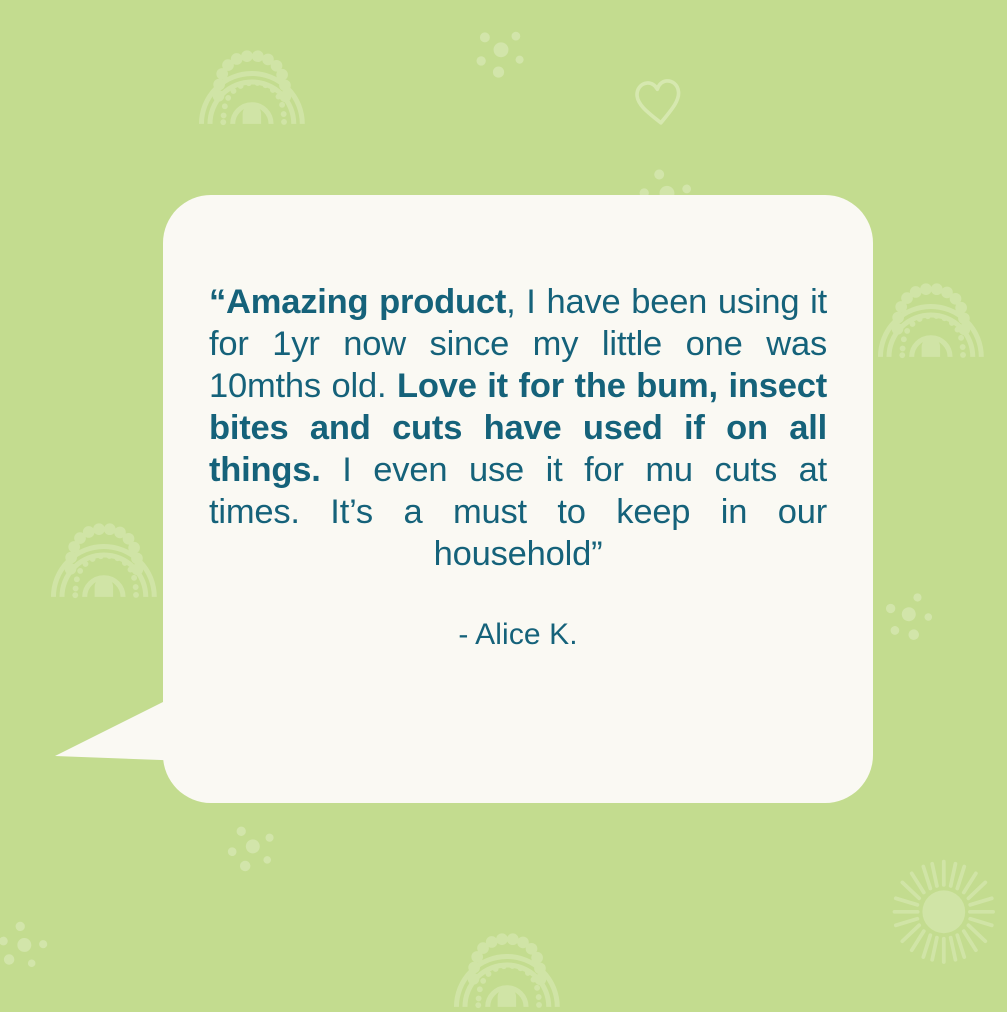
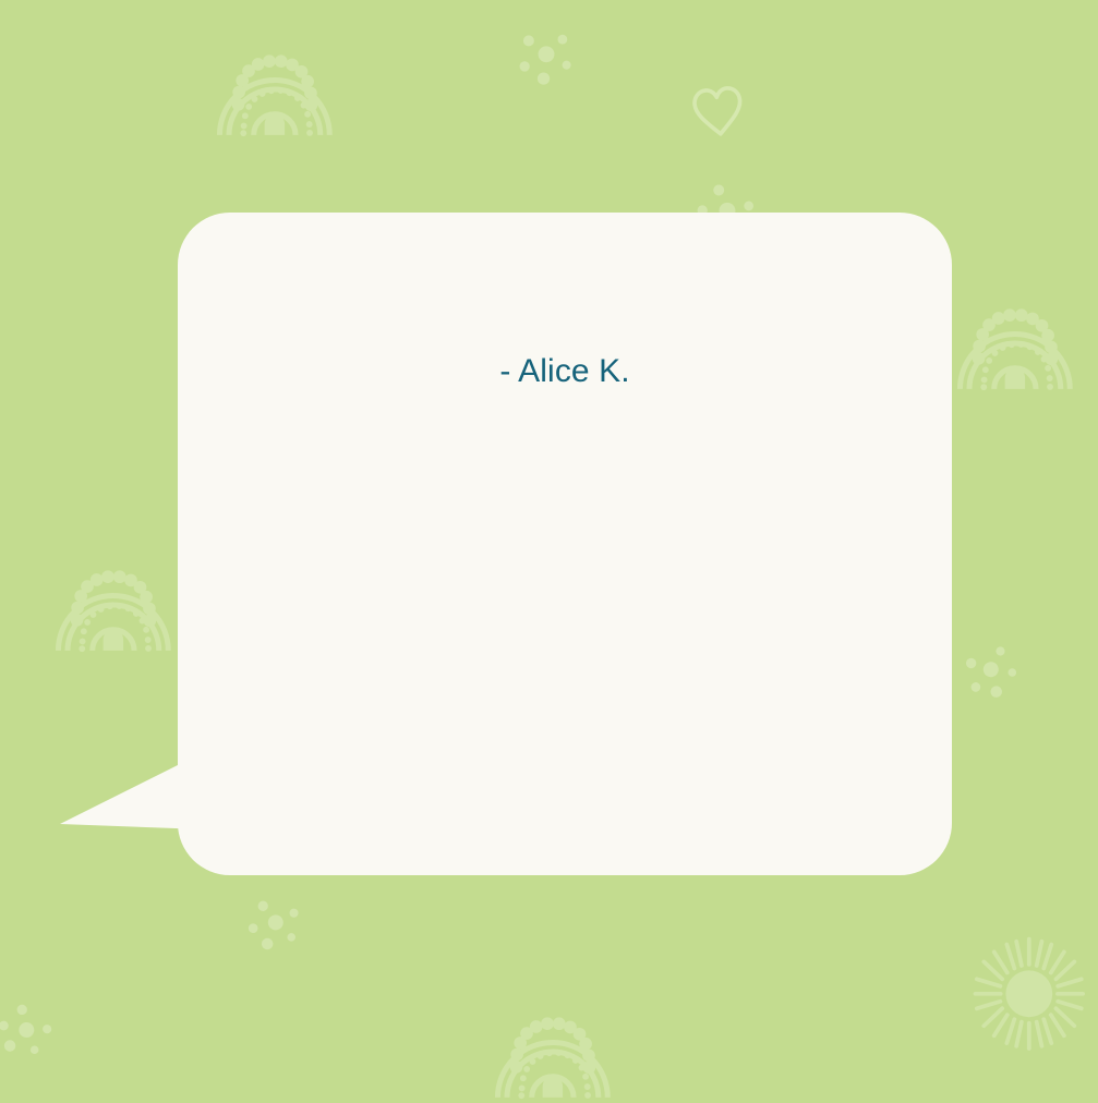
- “Amazing product, I have been using it for 1yr now since my little one was 10mths old. Love it for the bum, insect bites and cuts have used if on all things. I even use it for mu cuts at times. It’s a must to keep in our household”
  - Alice K.
